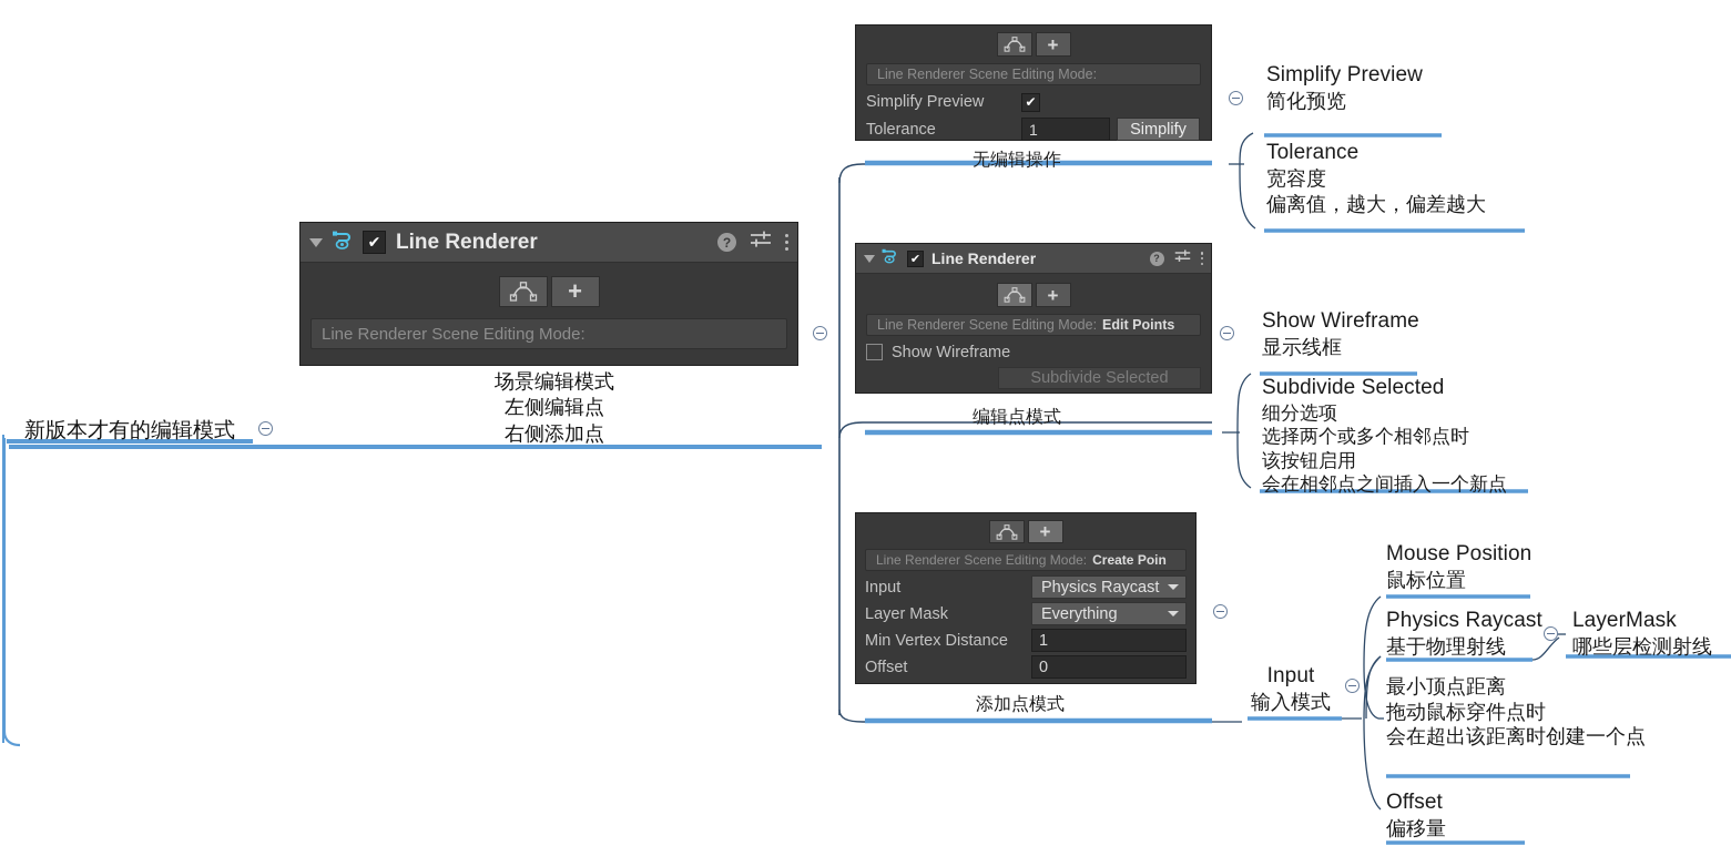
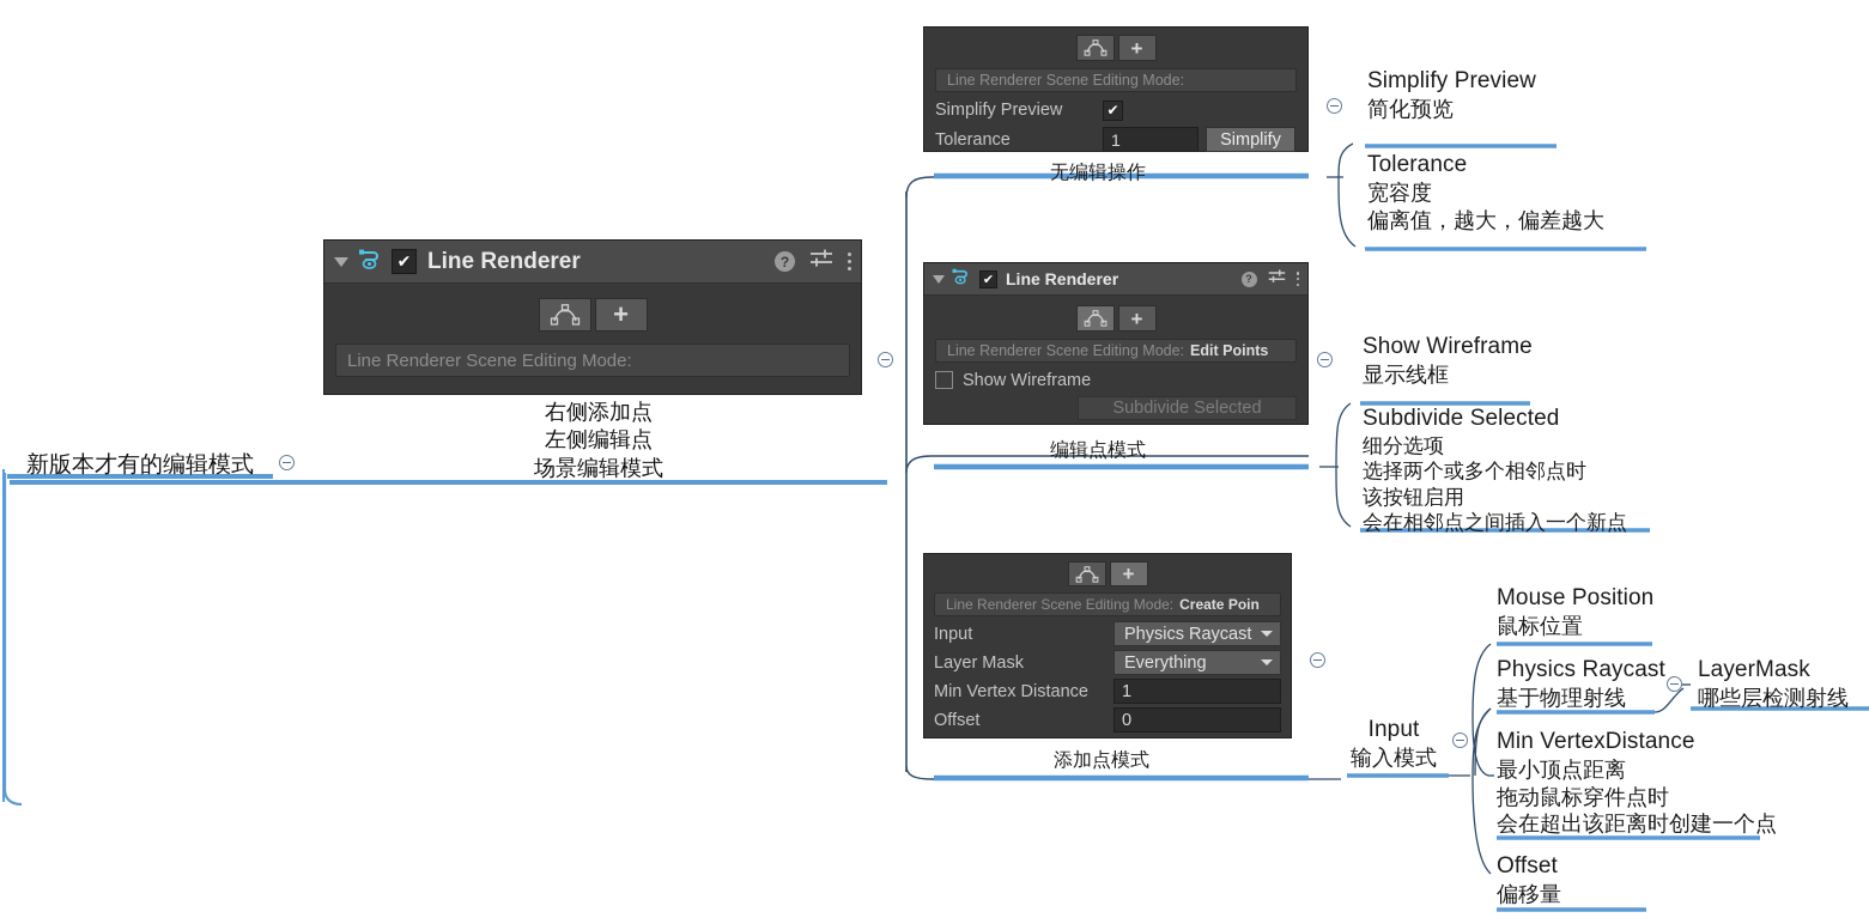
  新版本才有的编辑模式
  ✔
  Line Renderer
  ?
  +
  Line Renderer Scene Editing Mode:
- 场景编辑模式
+ 右侧添加点
  左侧编辑点
- 右侧添加点
+ 场景编辑模式
  +
  Line Renderer Scene Editing Mode:
  Simplify Preview
  ✔
  Tolerance
  1
  Simplify
  无编辑操作
  ✔
  Line Renderer
  ?
  +
  Line Renderer Scene Editing Mode:
  Edit Points
  Show Wireframe
  Subdivide Selected
  编辑点模式
  +
  Line Renderer Scene Editing Mode:
  Create Poin
  Input
  Physics Raycast
  Layer Mask
  Everything
  Min Vertex Distance
  1
  Offset
  0
  添加点模式
  Simplify Preview
  简化预览
  Tolerance
  宽容度
  偏离值，越大，偏差越大
  Show Wireframe
  显示线框
  Subdivide Selected
  细分选项
  选择两个或多个相邻点时
  该按钮启用
  会在相邻点之间插入一个新点
  Input
  输入模式
  Mouse Position
  鼠标位置
  Physics Raycast
  基于物理射线
  LayerMask
  哪些层检测射线
+ Min VertexDistance
  最小顶点距离
  拖动鼠标穿件点时
  会在超出该距离时创建一个点
  Offset
  偏移量
